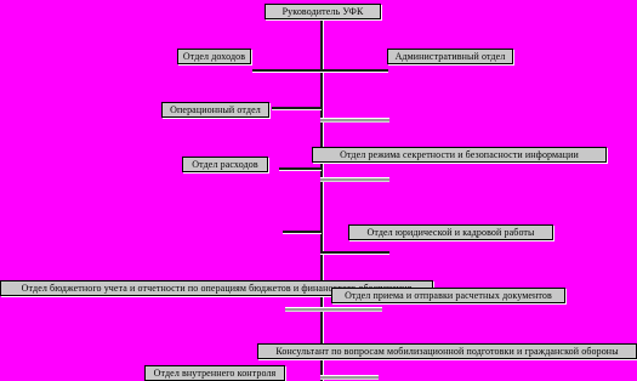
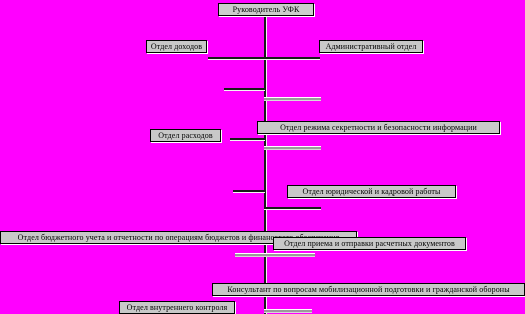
  Руководитель УФК
  Отдел доходов
  Административный отдел
- Операционный отдел
  Отдел расходов
  Отдел режима секретности и безопасности информации
  Отдел юридической и кадровой работы
  Отдел бюджетного учета и отчетности по операциям бюджетов и финан
  Отдел приема и отправки расчетных документов
  Консультант по вопросам мобилизационной подготовки и гражданской обороны
  Отдел внутреннего контроля
